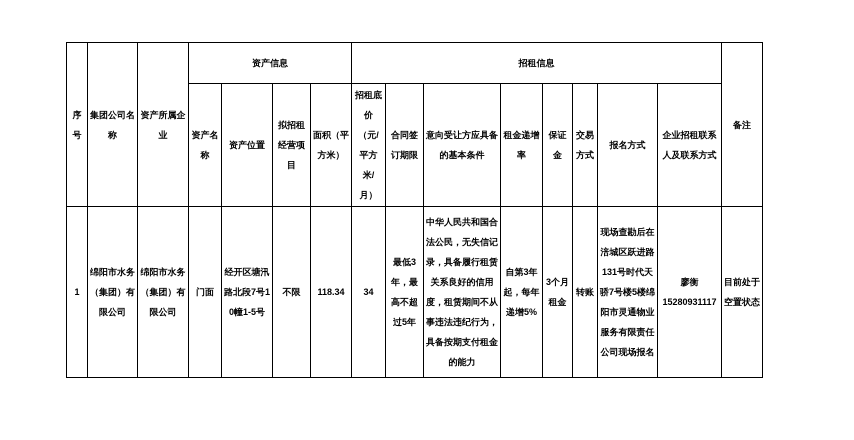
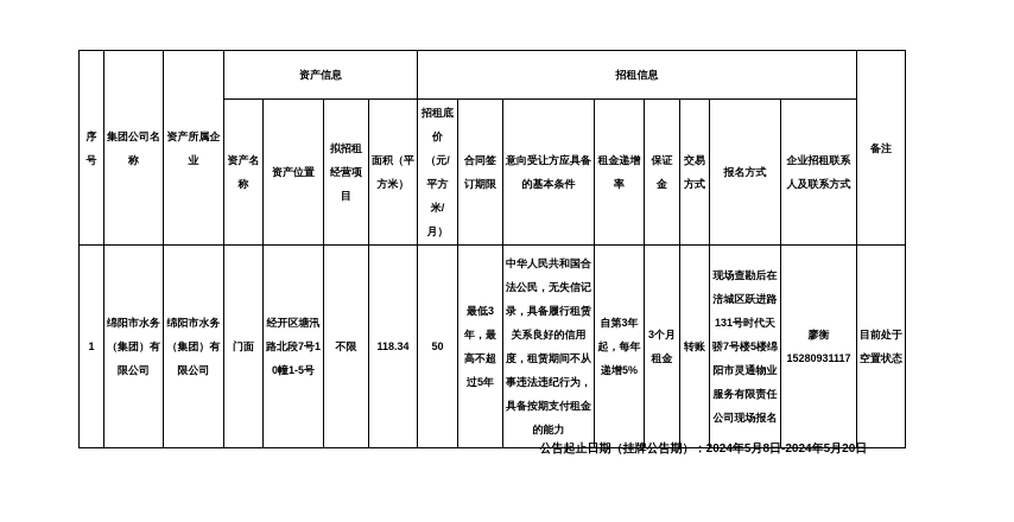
  序号	集团公司名称	资产所属企业	资产信息	招租信息	备注
  资产名称	资产位置	拟招租经营项目	面积（平方米）	招租底价（元/平方米/月）	合同签订期限	意向受让方应具备的基本条件	租金递增率	保证金	交易方式	报名方式	企业招租联系人及联系方式
- 1	绵阳市水务（集团）有限公司	绵阳市水务（集团）有限公司	门面	经开区塘汛路北段7号10幢1-5号	不限	118.34	34	最低3年，最高不超过5年	中华人民共和国合法公民，无失信记录，具备履行租赁关系良好的信用度，租赁期间不从事违法违纪行为，具备按期支付租金的能力	自第3年起，每年递增5%	3个月租金	转账	现场查勘后在涪城区跃进路131号时代天骄7号楼5楼绵阳市灵通物业服务有限责任公司现场报名	廖衡 15280931117	目前处于空置状态
+ 1	绵阳市水务（集团）有限公司	绵阳市水务（集团）有限公司	门面	经开区塘汛路北段7号10幢1-5号	不限	118.34	50	最低3年，最高不超过5年	中华人民共和国合法公民，无失信记录，具备履行租赁关系良好的信用度，租赁期间不从事违法违纪行为，具备按期支付租金的能力	自第3年起，每年递增5%	3个月租金	转账	现场查勘后在涪城区跃进路131号时代天骄7号楼5楼绵阳市灵通物业服务有限责任公司现场报名	廖衡 15280931117	目前处于空置状态
+ 公告起止日期（挂牌公告期）：2024年5月8日-2024年5月20日
